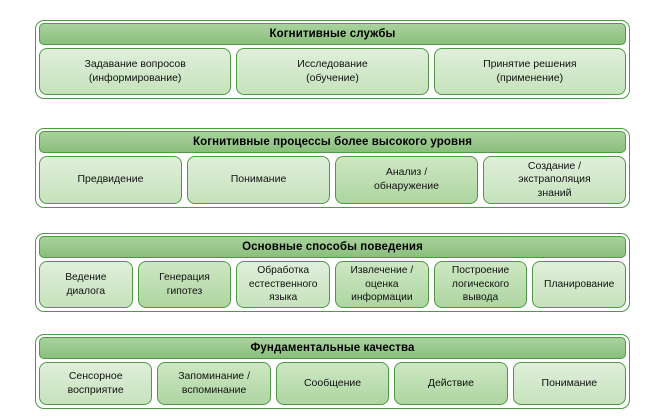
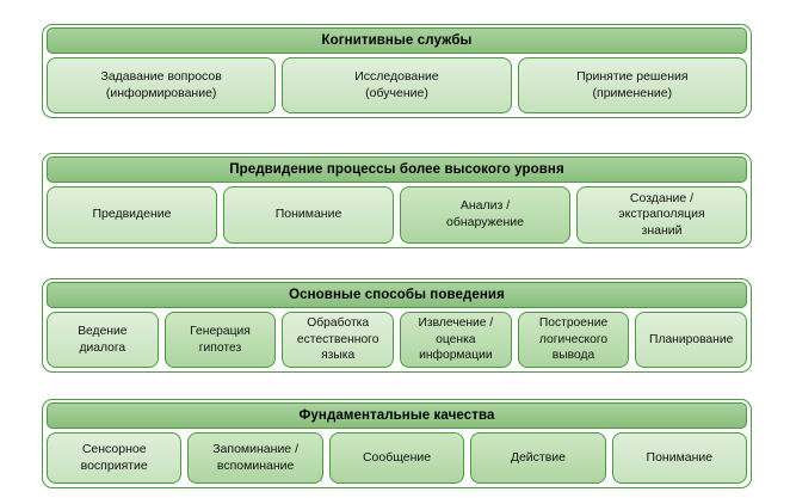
  Когнитивные службы
  Задавание вопросов
  (информирование)
  Исследование
  (обучение)
  Принятие решения
  (применение)
- Когнитивные процессы более высокого уровня
+ Предвидение процессы более высокого уровня
  Предвидение
  Понимание
  Анализ /
  обнаружение
  Создание /
  экстраполяция
  знаний
  Основные способы поведения
  Ведение
  диалога
  Генерация
  гипотез
  Обработка
  естественного
  языка
  Извлечение /
  оценка
  информации
  Построение
  логического
  вывода
  Планирование
  Фундаментальные качества
  Сенсорное
  восприятие
  Запоминание /
  вспоминание
  Сообщение
  Действие
  Понимание
